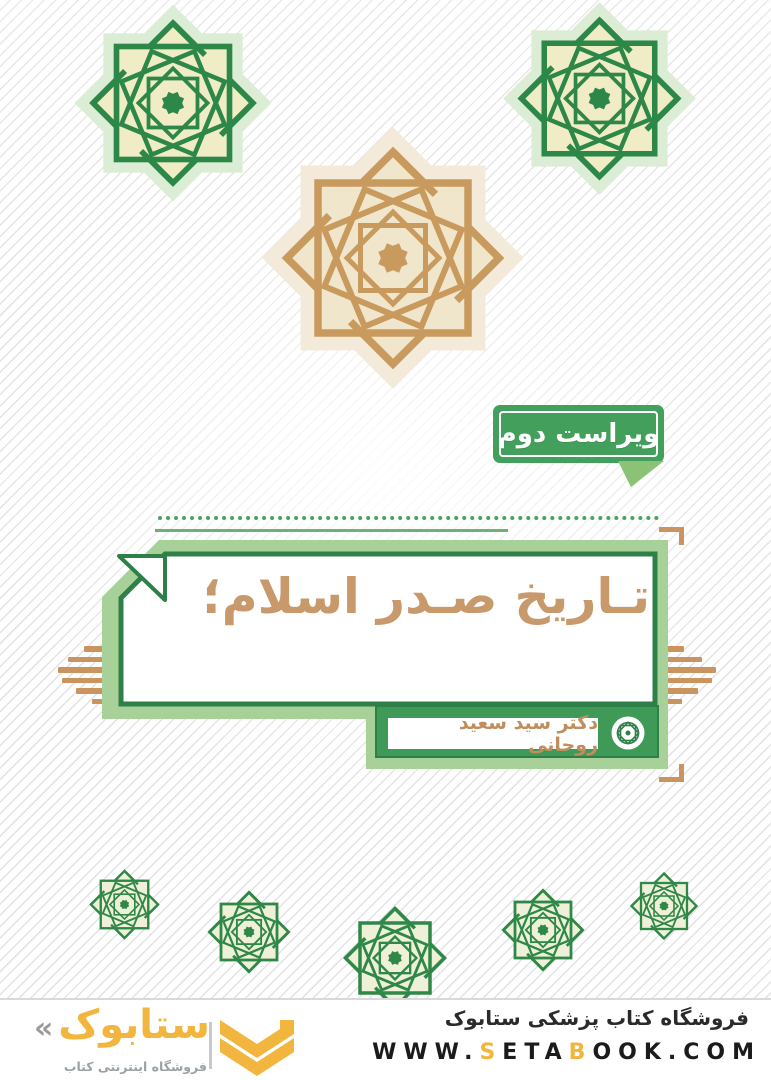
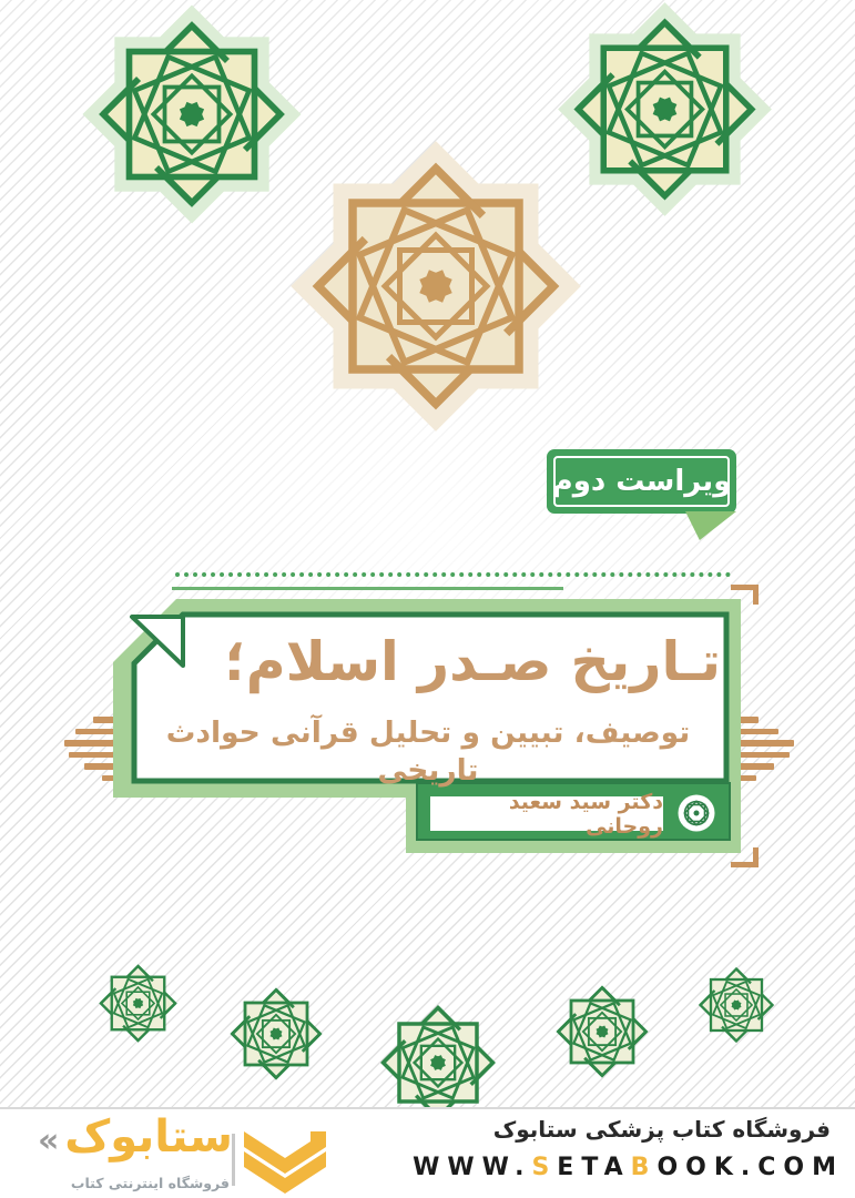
  ویراست دوم
  تـاریخ صـدر اسلام؛
+ توصیف، تبیین و تحلیل قرآنی حوادث تاریخی
  دکتر سید سعید روحانی
  «
  ستابوک
  فروشگاه اینترنتی کتاب
  فروشگاه کتاب پزشکی ستابوک
  WWW.SETABOOK.COM
